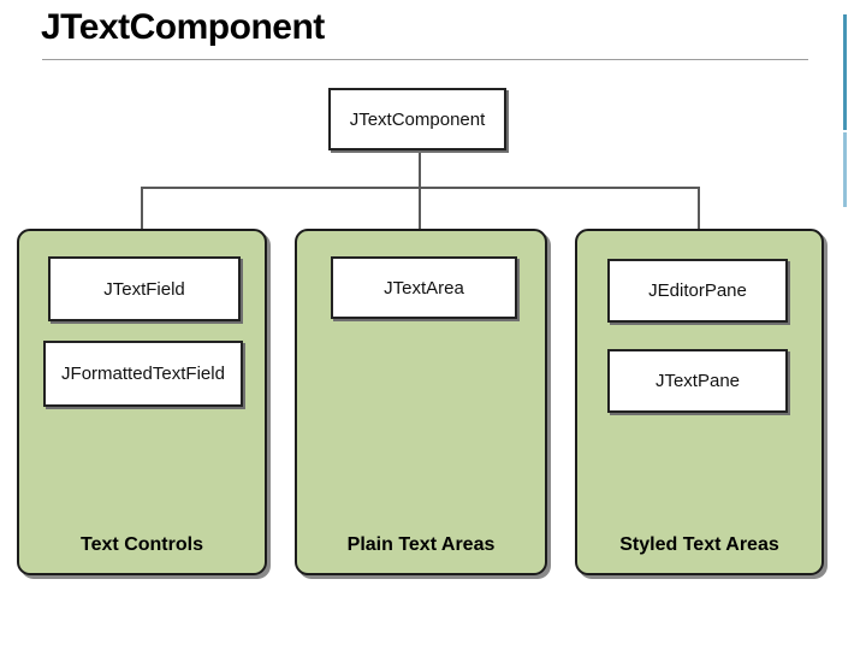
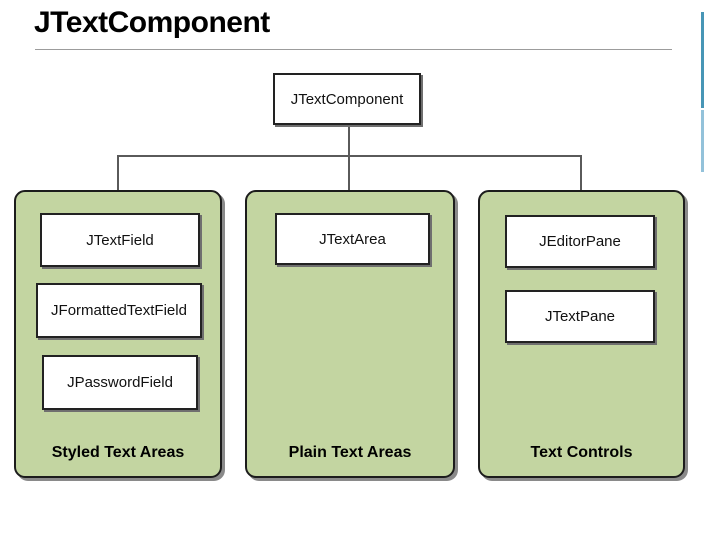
  JTextComponent
  JTextComponent
- Text Controls
+ Styled Text Areas
  Plain Text Areas
- Styled Text Areas
+ Text Controls
  JTextField
  JFormattedTextField
+ JPasswordField
  JTextArea
  JEditorPane
  JTextPane
